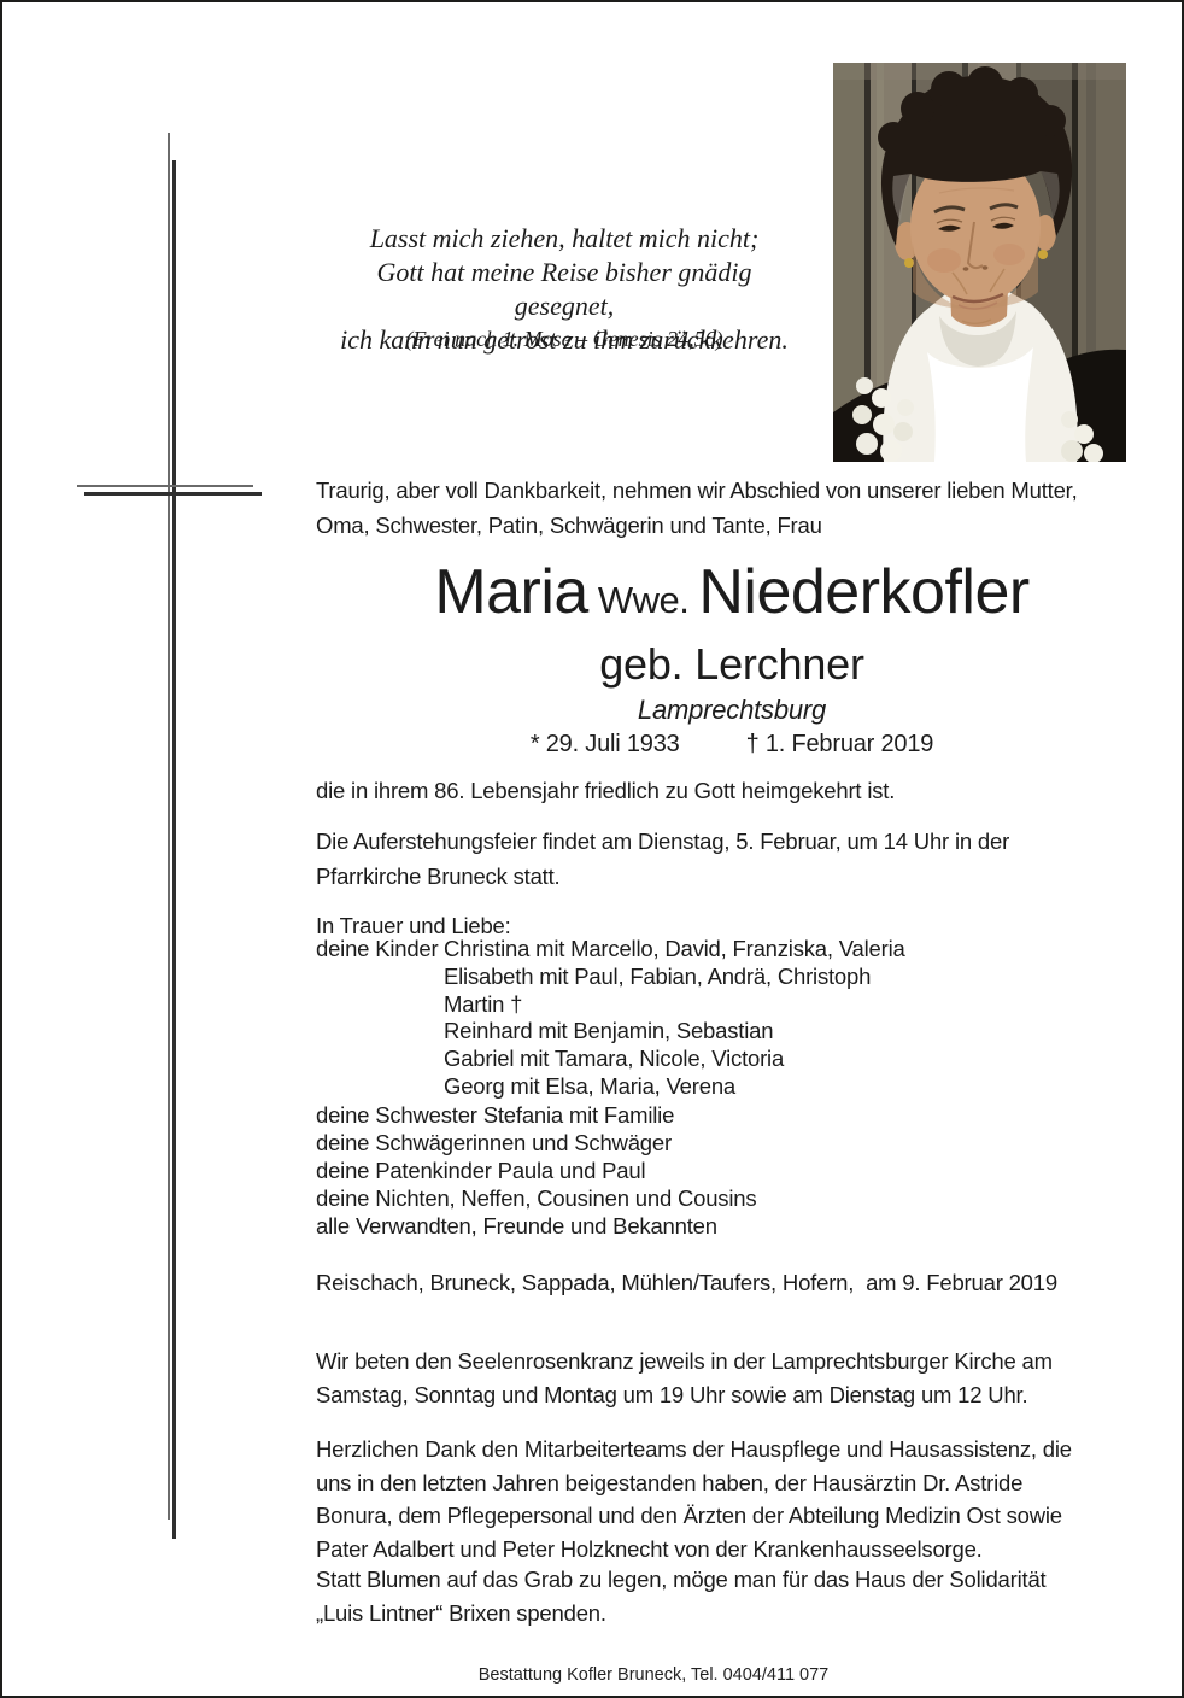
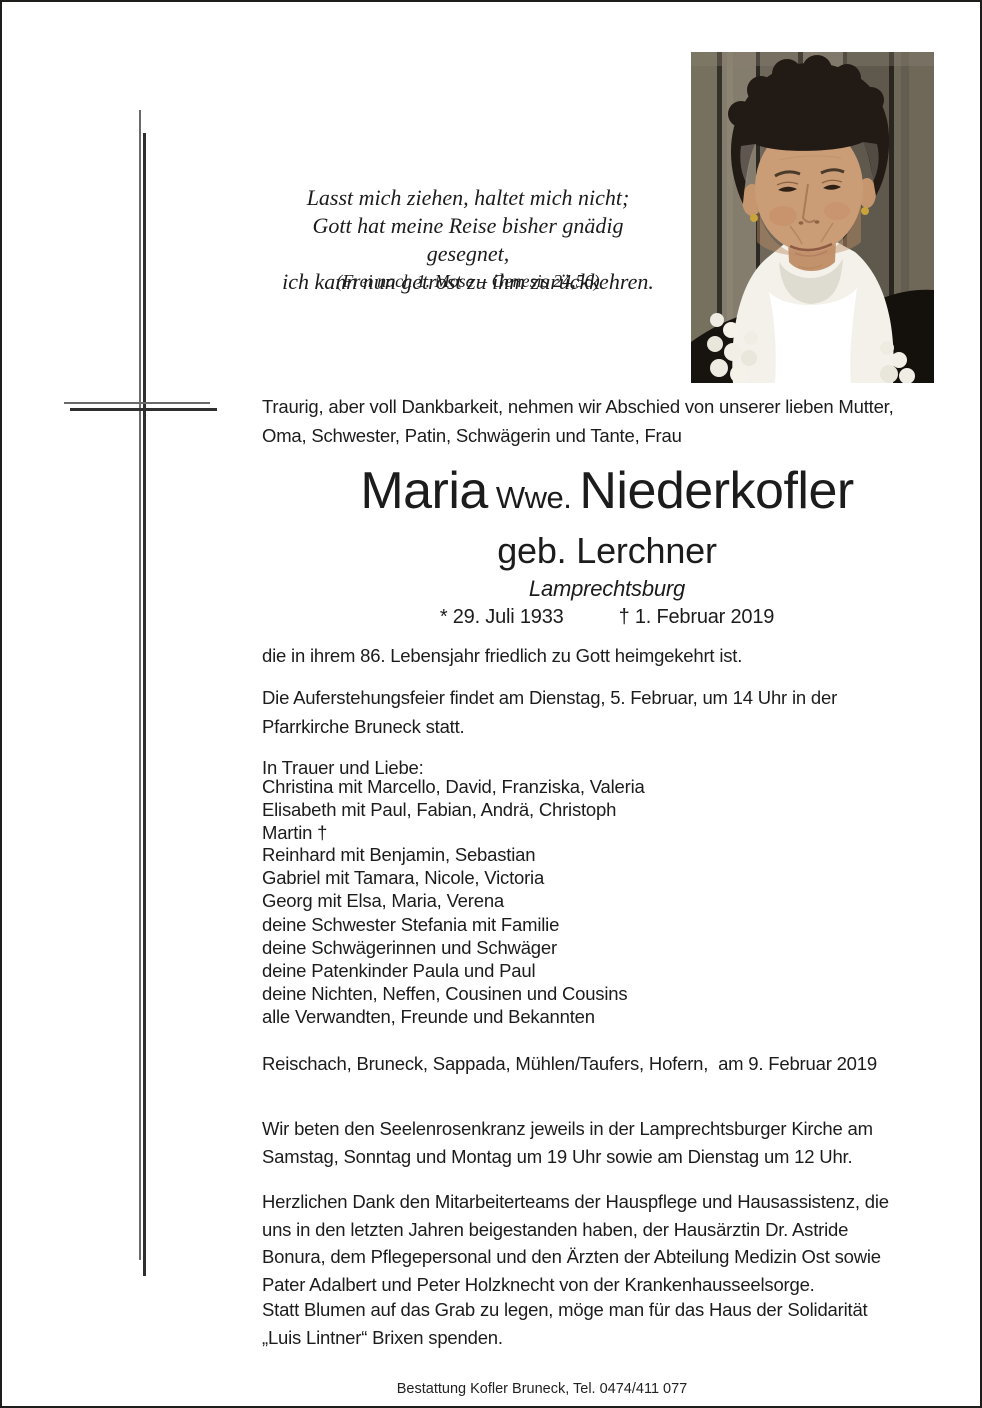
  Lasst mich ziehen, haltet mich nicht;
  Gott hat meine Reise bisher gnädig gesegnet,
  ich kann nun getrost zu ihm zurückkehren.
  (Frei nach 1. Mose – Genesis 24,56)
  Traurig, aber voll Dankbarkeit, nehmen wir Abschied von unserer lieben Mutter,
  Oma, Schwester, Patin, Schwägerin und Tante, Frau
  Maria Wwe. Niederkofler
  geb. Lerchner
  Lamprechtsburg
  * 29. Juli 1933
  † 1. Februar 2019
  die in ihrem 86. Lebensjahr friedlich zu Gott heimgekehrt ist.
  Die Auferstehungsfeier findet am Dienstag, 5. Februar, um 14 Uhr in der
  Pfarrkirche Bruneck statt.
  In Trauer und Liebe:
- deine Kinder
  Christina mit Marcello, David, Franziska, Valeria
  Elisabeth mit Paul, Fabian, Andrä, Christoph
  Martin †
  Reinhard mit Benjamin, Sebastian
  Gabriel mit Tamara, Nicole, Victoria
  Georg mit Elsa, Maria, Verena
  deine Schwester Stefania mit Familie
  deine Schwägerinnen und Schwäger
  deine Patenkinder Paula und Paul
  deine Nichten, Neffen, Cousinen und Cousins
  alle Verwandten, Freunde und Bekannten
  Reischach, Bruneck, Sappada, Mühlen/Taufers, Hofern, am 9. Februar 2019
  Wir beten den Seelenrosenkranz jeweils in der Lamprechtsburger Kirche am
  Samstag, Sonntag und Montag um 19 Uhr sowie am Dienstag um 12 Uhr.
  Herzlichen Dank den Mitarbeiterteams der Hauspflege und Hausassistenz, die
  uns in den letzten Jahren beigestanden haben, der Hausärztin Dr. Astride
  Bonura, dem Pflegepersonal und den Ärzten der Abteilung Medizin Ost sowie
  Pater Adalbert und Peter Holzknecht von der Krankenhausseelsorge.
  Statt Blumen auf das Grab zu legen, möge man für das Haus der Solidarität
  „Luis Lintner“ Brixen spenden.
- Bestattung Kofler Bruneck, Tel. 0404/411 077
+ Bestattung Kofler Bruneck, Tel. 0474/411 077
